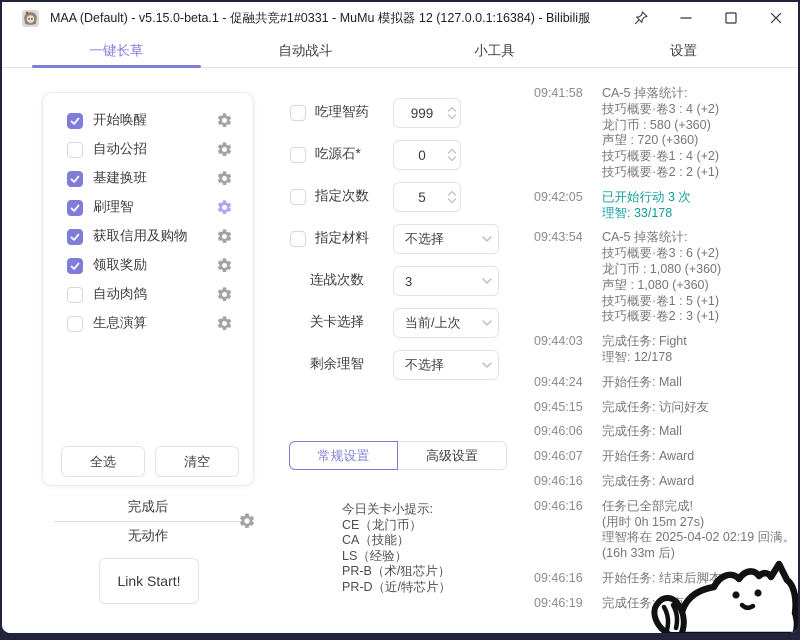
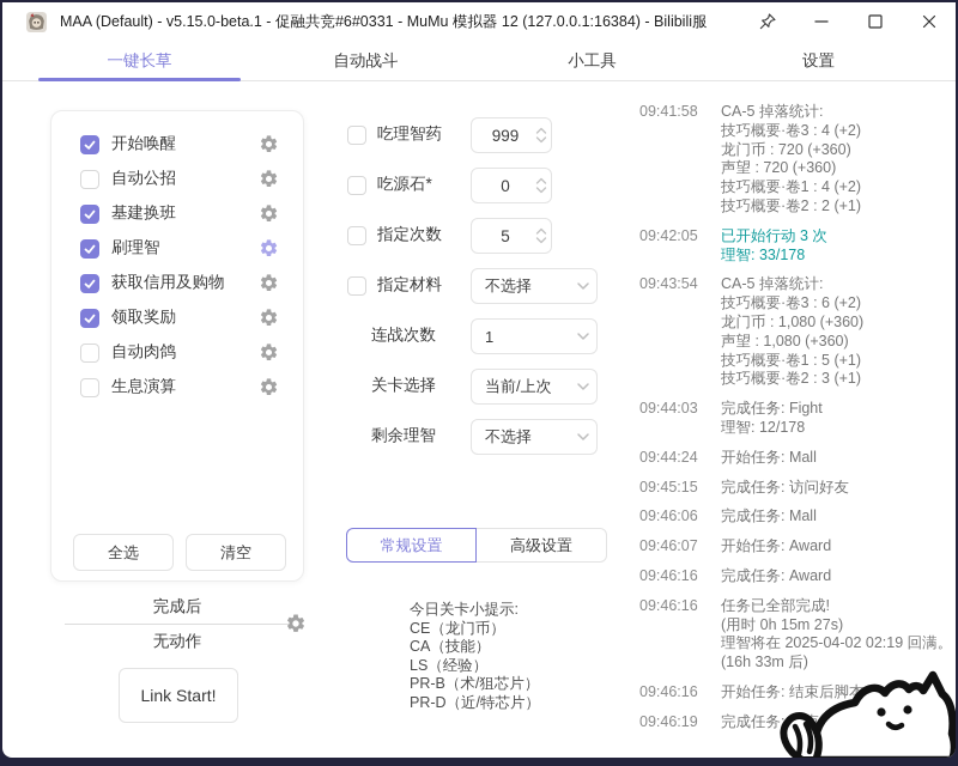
- MAA (Default) - v5.15.0-beta.1 - 促融共竞#1#0331 - MuMu 模拟器 12 (127.0.0.1:16384) - Bilibili服
+ MAA (Default) - v5.15.0-beta.1 - 促融共竞#6#0331 - MuMu 模拟器 12 (127.0.0.1:16384) - Bilibili服
  一键长草
  自动战斗
  小工具
  设置
  开始唤醒
  自动公招
  基建换班
  刷理智
  获取信用及购物
  领取奖励
  自动肉鸽
  生息演算
  全选
  清空
  完成后
  无动作
  Link Start!
  吃理智药
  999
  吃源石*
  0
  指定次数
  5
  指定材料
  不选择
  连战次数
- 3
+ 1
  关卡选择
  当前/上次
  剩余理智
  不选择
  常规设置
  高级设置
  今日关卡小提示:
  CE（龙门币）
  CA（技能）
  LS（经验）
  PR-B（术/狙芯片）
  PR-D（近/特芯片）
  09:41:58
  CA-5 掉落统计:
  技巧概要·卷3 : 4 (+2)
- 龙门币 : 580 (+360)
+ 龙门币 : 720 (+360)
  声望 : 720 (+360)
  技巧概要·卷1 : 4 (+2)
  技巧概要·卷2 : 2 (+1)
  09:42:05
  已开始行动 3 次
  理智: 33/178
  09:43:54
  CA-5 掉落统计:
  技巧概要·卷3 : 6 (+2)
  龙门币 : 1,080 (+360)
  声望 : 1,080 (+360)
  技巧概要·卷1 : 5 (+1)
  技巧概要·卷2 : 3 (+1)
  09:44:03
  完成任务: Fight
  理智: 12/178
  09:44:24
  开始任务: Mall
  09:45:15
  完成任务: 访问好友
  09:46:06
  完成任务: Mall
  09:46:07
  开始任务: Award
  09:46:16
  完成任务: Award
  09:46:16
  任务已全部完成!
  (用时 0h 15m 27s)
  理智将在 2025-04-02 02:19 回满。(16h 33m 后)
  09:46:16
  开始任务: 结束后脚本
  09:46:19
